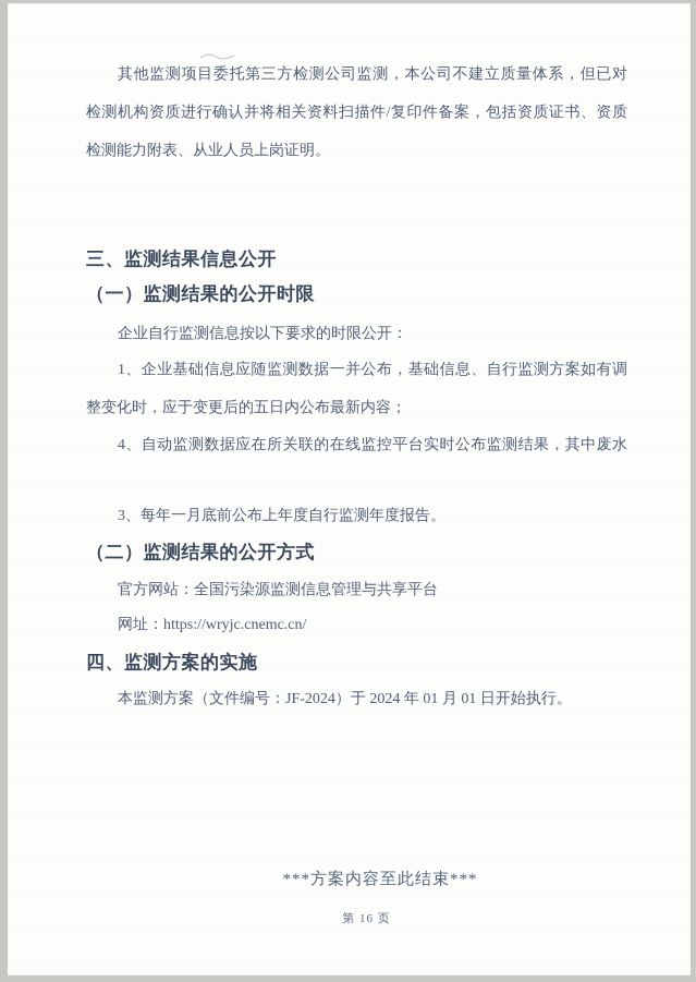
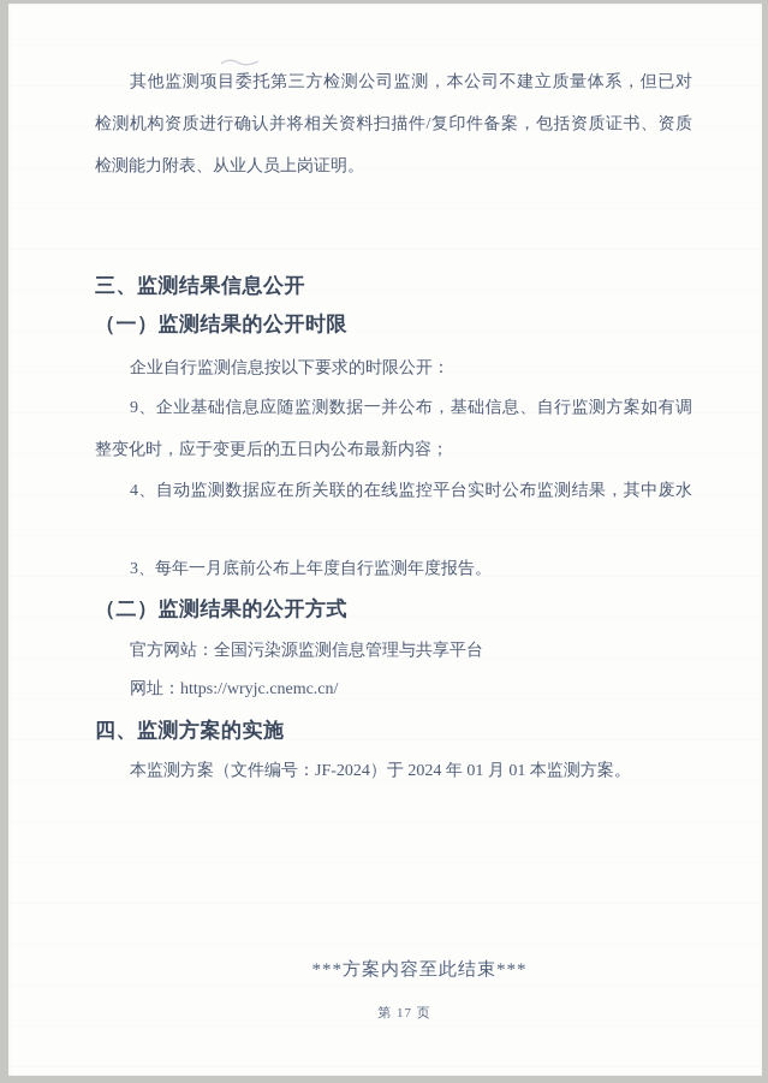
  其他监测项目委托第三方检测公司监测，本公司不建立质量体系，但已对
  检测机构资质进行确认并将相关资料扫描件/复印件备案，包括资质证书、资质
  检测能力附表、从业人员上岗证明。
  三、监测结果信息公开
  （一）监测结果的公开时限
  企业自行监测信息按以下要求的时限公开：
- 1、企业基础信息应随监测数据一并公布，基础信息、自行监测方案如有调
+ 9、企业基础信息应随监测数据一并公布，基础信息、自行监测方案如有调
  整变化时，应于变更后的五日内公布最新内容；
  4、自动监测数据应在所关联的在线监控平台实时公布监测结果，其中废水
  3、每年一月底前公布上年度自行监测年度报告。
  （二）监测结果的公开方式
  官方网站：全国污染源监测信息管理与共享平台
  网址：https://wryjc.cnemc.cn/
  四、监测方案的实施
- 本监测方案（文件编号：JF-2024）于 2024 年 01 月 01 日开始执行。
+ 本监测方案（文件编号：JF-2024）于 2024 年 01 月 01 本监测方案。
  ***方案内容至此结束***
- 第 16 页
+ 第 17 页
